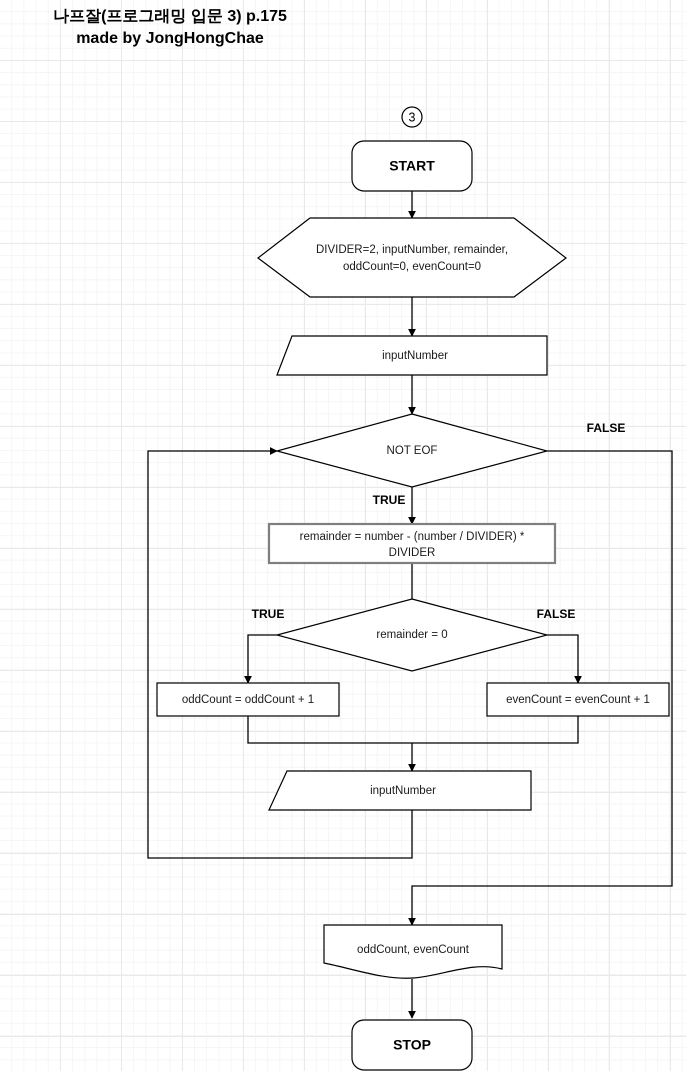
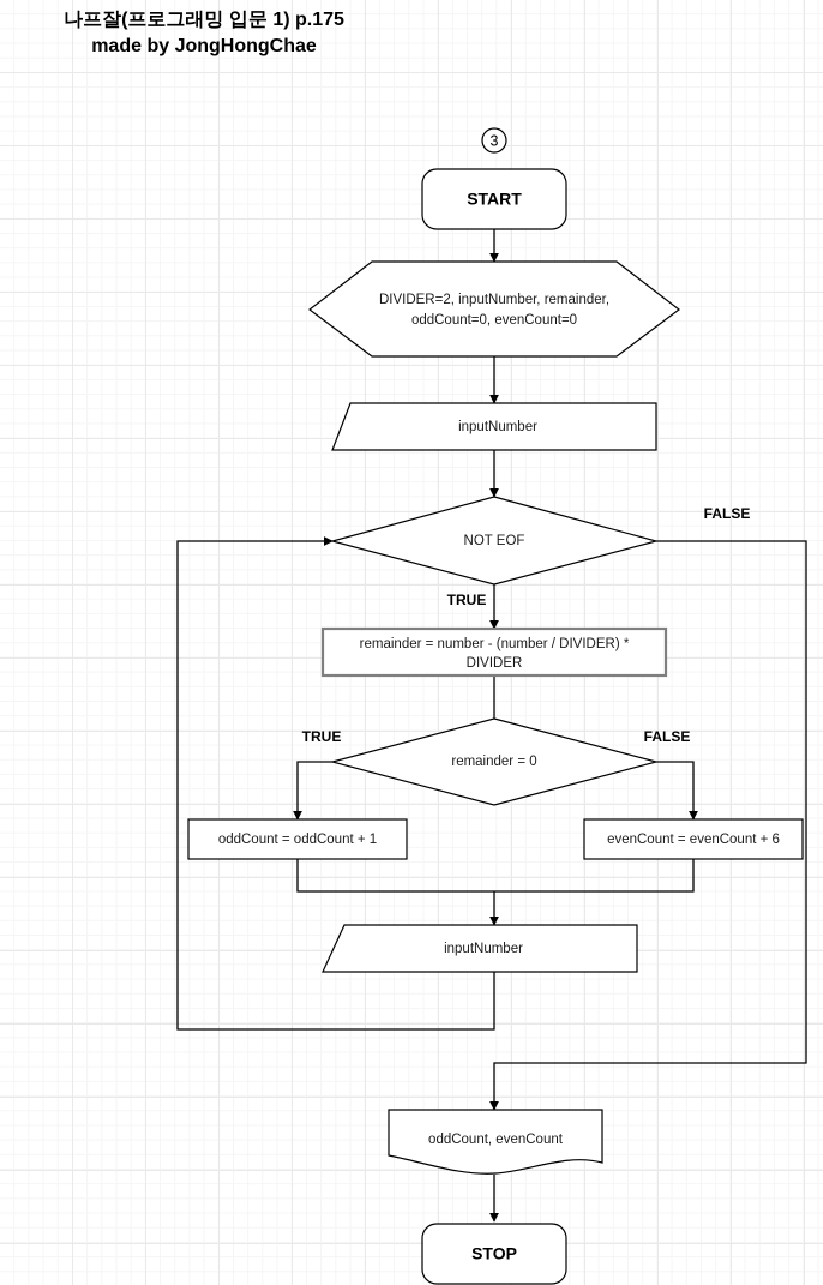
- 나프잘(프로그래밍 입문 3) p.175
+ 나프잘(프로그래밍 입문 1) p.175
  made by JongHongChae
  3
  START
  DIVIDER=2, inputNumber, remainder,
  oddCount=0, evenCount=0
  inputNumber
  NOT EOF
  FALSE
  TRUE
  remainder = number - (number / DIVIDER) *
  DIVIDER
  remainder = 0
  TRUE
  FALSE
  oddCount = oddCount + 1
- evenCount = evenCount + 1
+ evenCount = evenCount + 6
  inputNumber
  oddCount, evenCount
  STOP
